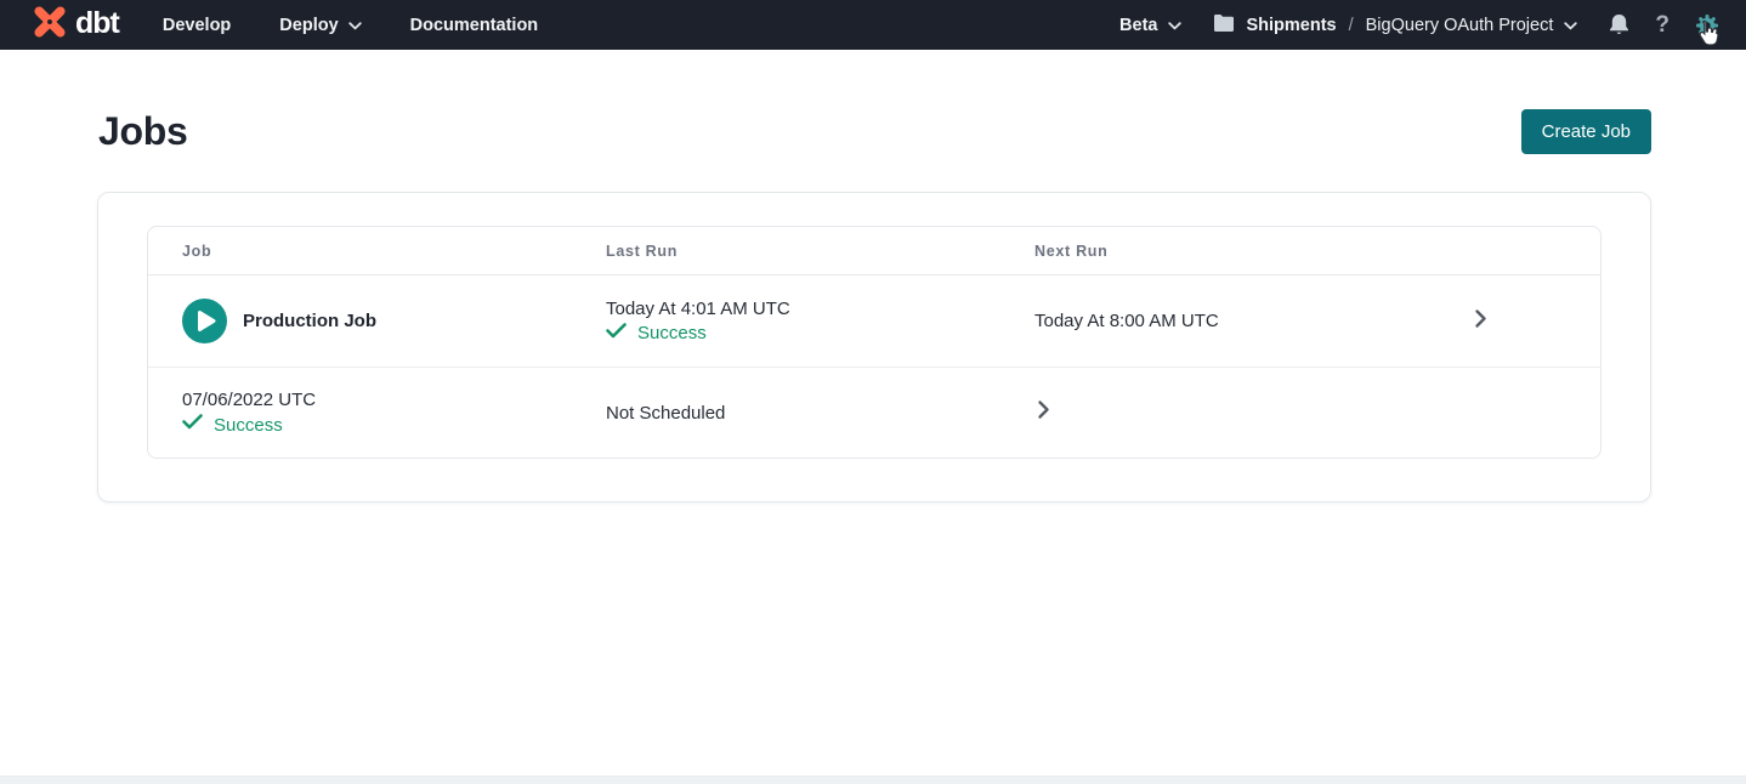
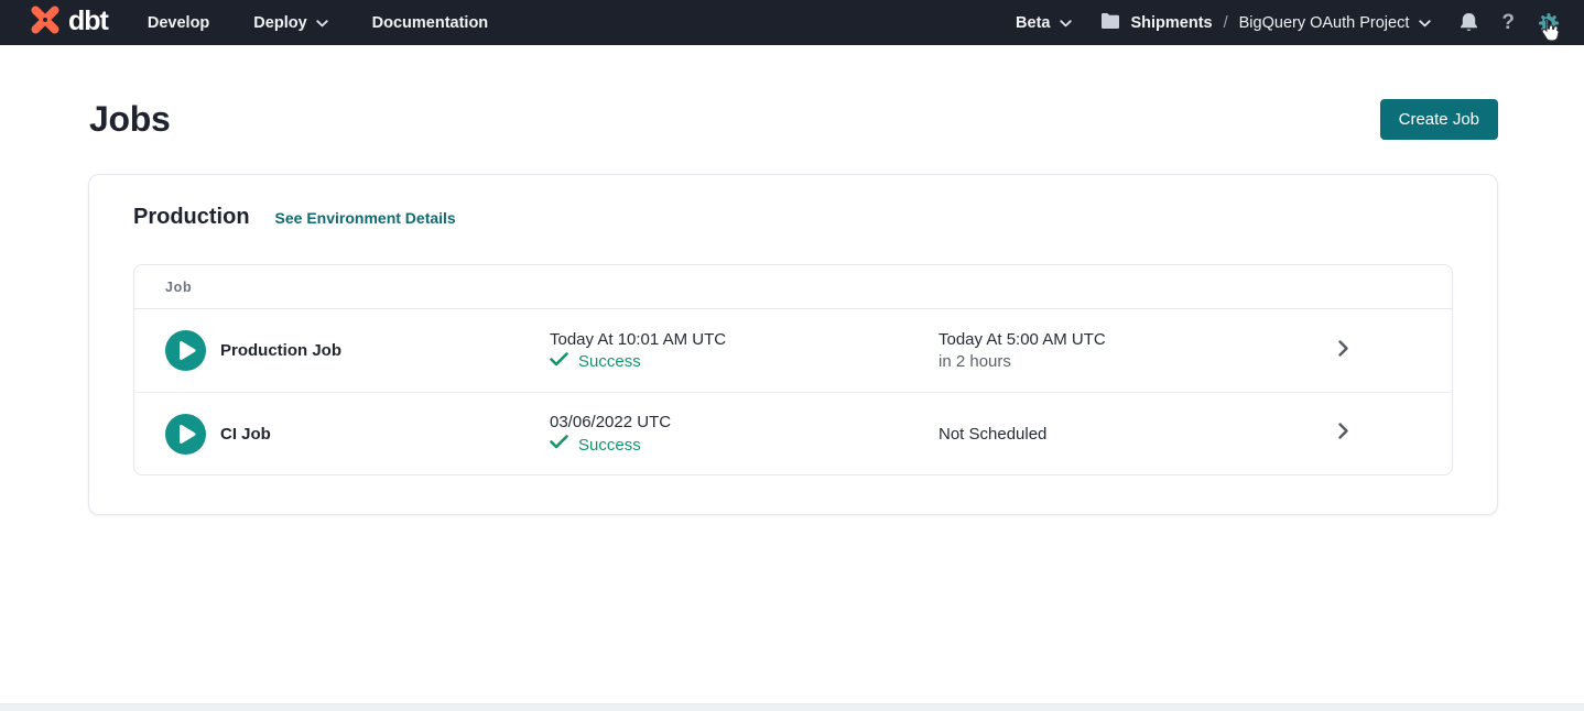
  dbt
  Develop
  Deploy
  Documentation
  Beta
  Shipments
  /
  BigQuery OAuth Project
  ?
  Jobs
  Create Job
+ Production
+ See Environment Details
  Job
- Last Run
- Next Run
  Production Job
- Today At 4:01 AM UTC
+ Today At 10:01 AM UTC
  Success
- Today At 8:00 AM UTC
+ Today At 5:00 AM UTC
+ in 2 hours
+ CI Job
- 07/06/2022 UTC
+ 03/06/2022 UTC
  Success
  Not Scheduled
